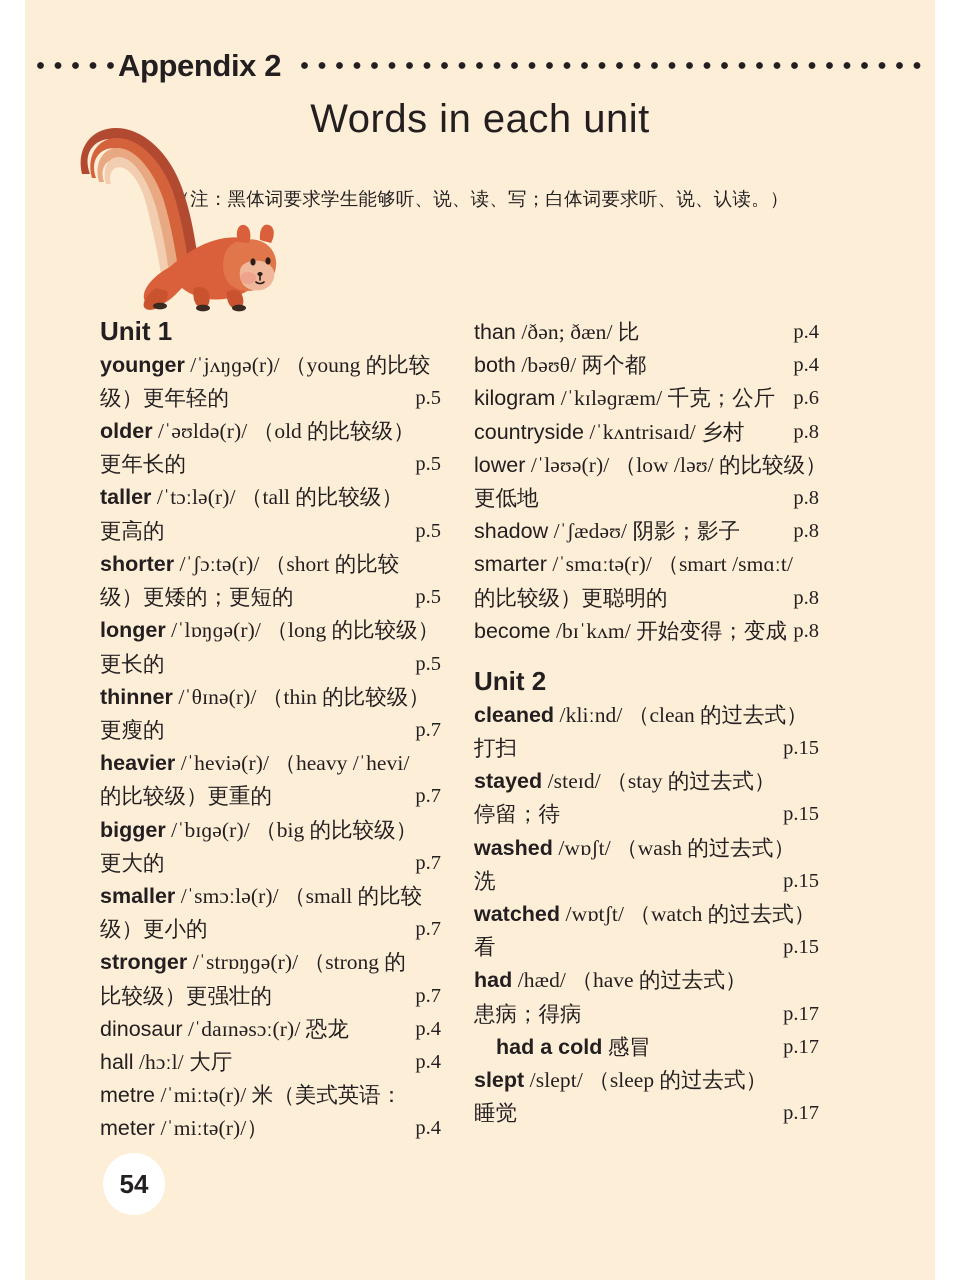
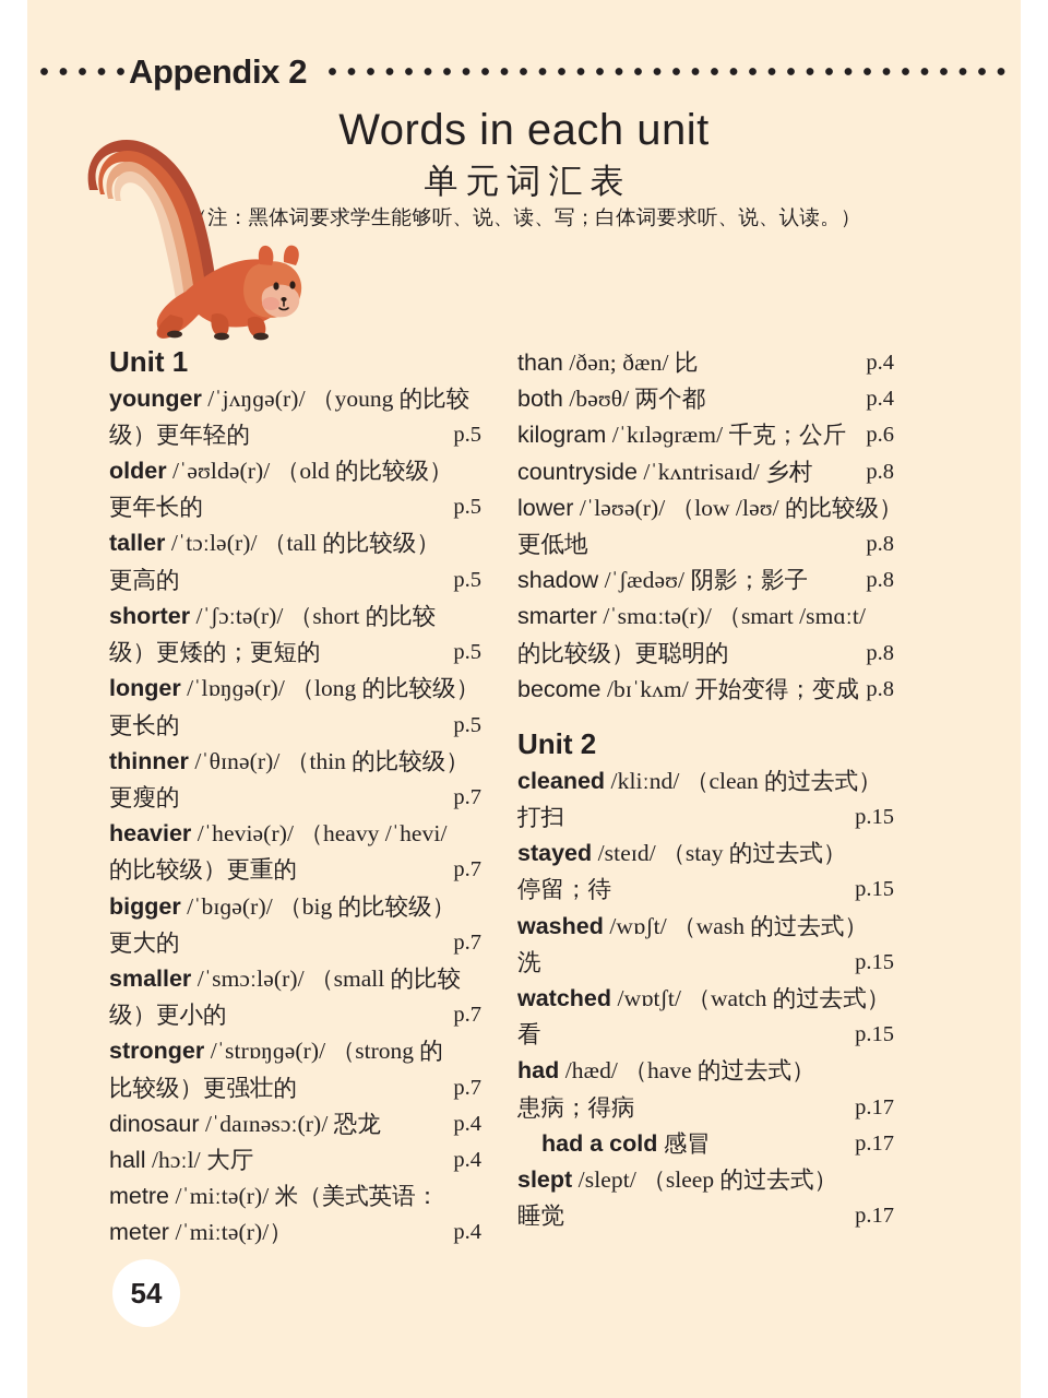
  Appendix 2
  Words in each unit
+ 单元词汇表
  注：黑体词要求学生能够听、说、读、写；白体词要求听、说、认读。）
  Unit 1
  younger /ˈjʌŋɡə(r)/ （young 的比较
  级）更年轻的
  p.5
  older /ˈəʊldə(r)/ （old 的比较级）
  更年长的
  p.5
  taller /ˈtɔːlə(r)/ （tall 的比较级）
  更高的
  p.5
  shorter /ˈʃɔːtə(r)/ （short 的比较
  级）更矮的；更短的
  p.5
  longer /ˈlɒŋɡə(r)/ （long 的比较级）
  更长的
  p.5
  thinner /ˈθɪnə(r)/ （thin 的比较级）
  更瘦的
  p.7
  heavier /ˈheviə(r)/ （heavy /ˈhevi/
  的比较级）更重的
  p.7
  bigger /ˈbɪɡə(r)/ （big 的比较级）
  更大的
  p.7
  smaller /ˈsmɔːlə(r)/ （small 的比较
  级）更小的
  p.7
  stronger /ˈstrɒŋɡə(r)/ （strong 的
  比较级）更强壮的
  p.7
  dinosaur /ˈdaɪnəsɔː(r)/ 恐龙
  p.4
  hall /hɔːl/ 大厅
  p.4
  metre /ˈmiːtə(r)/ 米（美式英语：
  meter /ˈmiːtə(r)/）
  p.4
  than /ðən; ðæn/ 比
  p.4
  both /bəʊθ/ 两个都
  p.4
  kilogram /ˈkɪləɡræm/ 千克；公斤
  p.6
  countryside /ˈkʌntrisaɪd/ 乡村
  p.8
  lower /ˈləʊə(r)/ （low /ləʊ/ 的比较级）
  更低地
  p.8
  shadow /ˈʃædəʊ/ 阴影；影子
  p.8
  smarter /ˈsmɑːtə(r)/ （smart /smɑːt/
  的比较级）更聪明的
  p.8
  become /bɪˈkʌm/ 开始变得；变成
  p.8
  Unit 2
  cleaned /kliːnd/ （clean 的过去式）
  打扫
  p.15
  stayed /steɪd/ （stay 的过去式）
  停留；待
  p.15
  washed /wɒʃt/ （wash 的过去式）
  洗
  p.15
  watched /wɒtʃt/ （watch 的过去式）
  看
  p.15
  had /hæd/ （have 的过去式）
  患病；得病
  p.17
  had a cold 感冒
  p.17
  slept /slept/ （sleep 的过去式）
  睡觉
  p.17
  54
